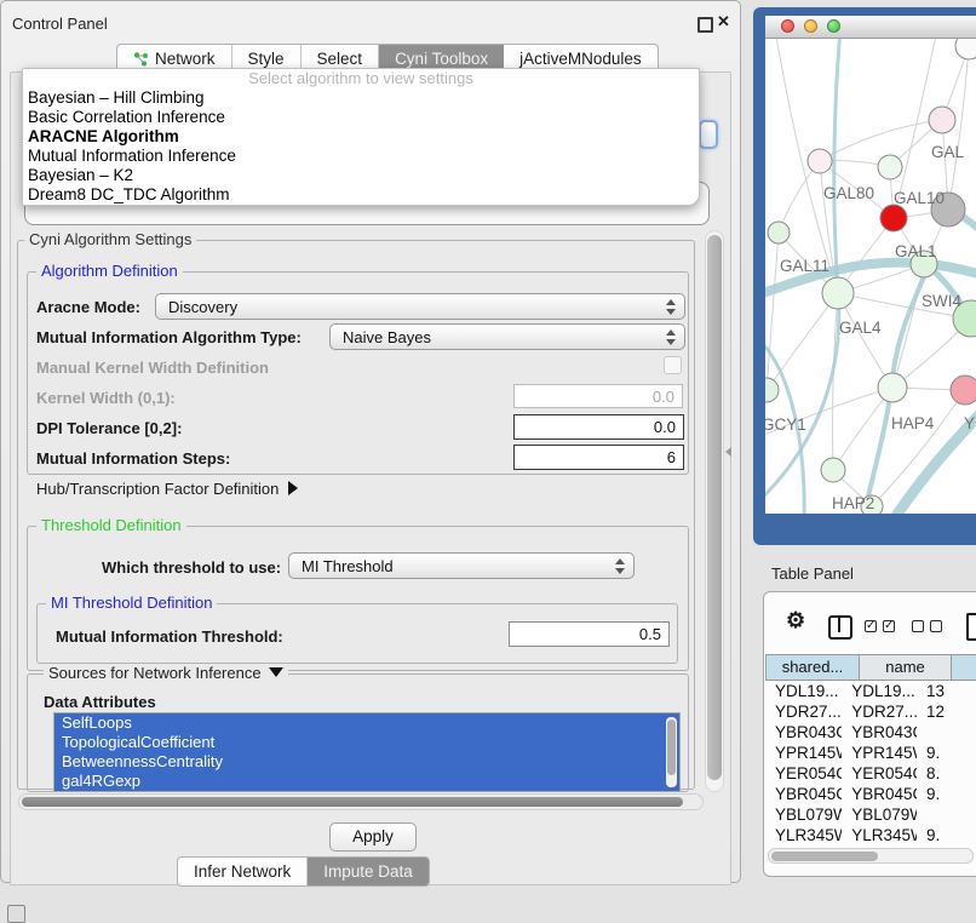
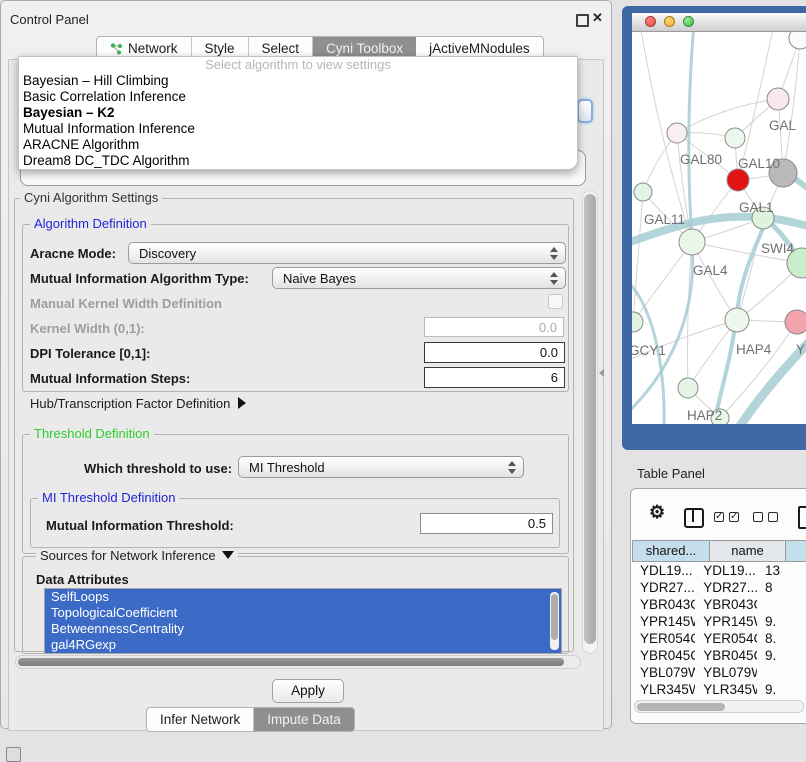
  Control Panel
  ✕
  Network
  Style
  Select
  Cyni Toolbox
  jActiveMNodules
  Cyni Algorithm Settings
  Algorithm Definition
  Aracne Mode:
  Discovery
  Mutual Information Algorithm Type:
  Naive Bayes
  Manual Kernel Width Definition
  Kernel Width (0,1):
  0.0
- DPI Tolerance [0,2]:
+ DPI Tolerance [0,1]:
  0.0
  Mutual Information Steps:
  6
  Hub/Transcription Factor Definition
  Threshold Definition
  Which threshold to use:
  MI Threshold
  MI Threshold Definition
  Mutual Information Threshold:
  0.5
  Sources for Network Inference
  Data Attributes
  SelfLoops
  TopologicalCoefficient
  BetweennessCentrality
  gal4RGexp
  Apply
  Infer Network
  Impute Data
  Select algorithm to view settings
  Bayesian – Hill Climbing
  Basic Correlation Inference
- ARACNE Algorithm
+ Bayesian – K2
  Mutual Information Inference
- Bayesian – K2
+ ARACNE Algorithm
  Dream8 DC_TDC Algorithm
  GAL
  GAL80
  GAL10
  GAL1
  GAL11
  SWI4
  GAL4
  GCY1
  HAP4
  Y
  HAP2
  Table Panel
  ⚙
  ✓
  ✓
  shared...
  name
  YDL19...
  YDL19...
  13
  YDR27...
  YDR27...
- 12
+ 8
  YBR043C
  YBR043
  YPR145
  YPR145
  9.
  YER054C
  YER054
  8.
  YBR045C
  YBR045
  9.
  YBL079W
  YBL079
  YLR345W
  YLR345
  9.
